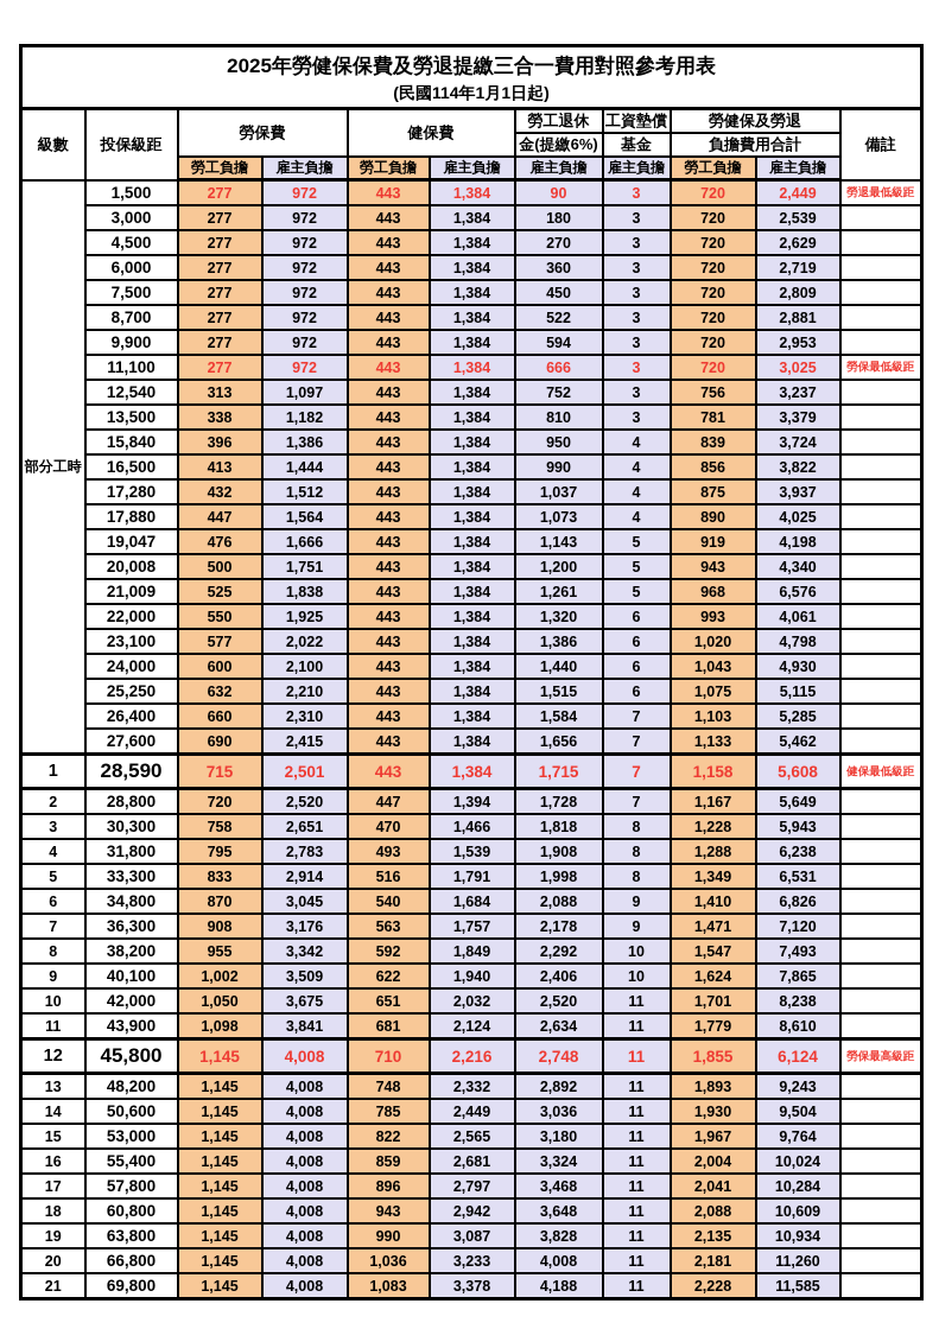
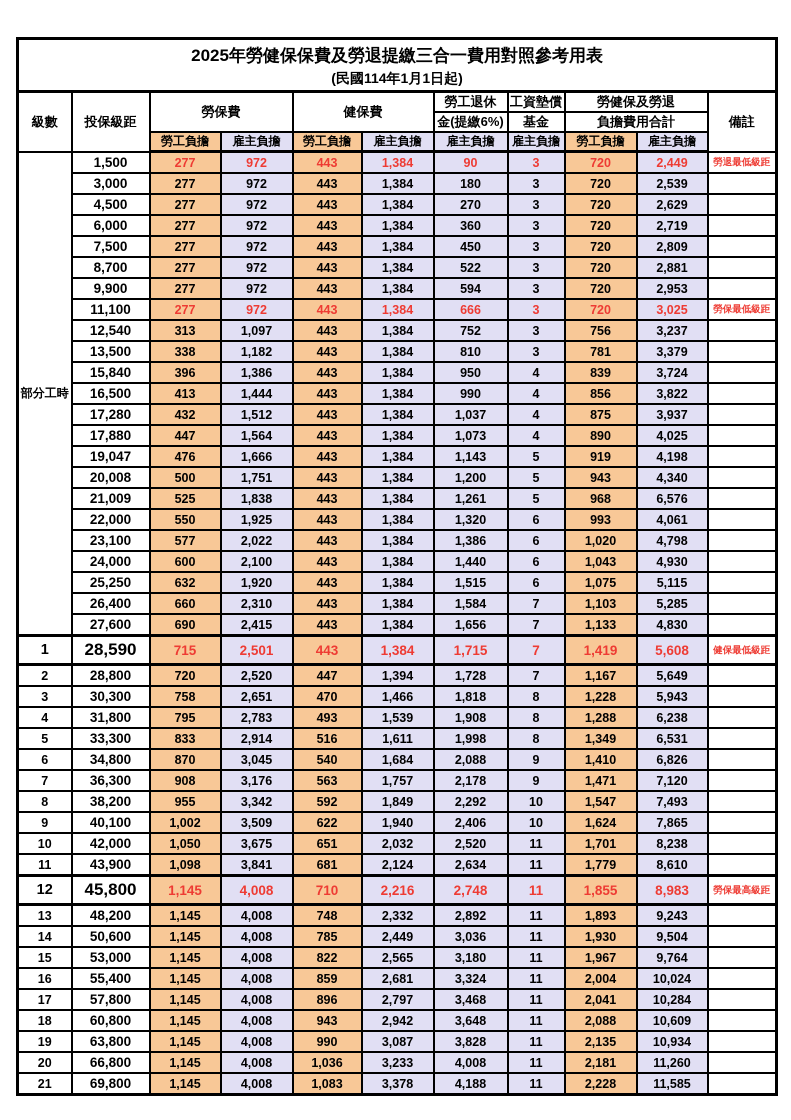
  2025年勞健保保費及勞退提繳三合一費用對照參考用表 (民國114年1月1日起)
  級數	投保級距	勞保費	健保費	勞工退休	工資墊償	勞健保及勞退	備註
  金(提繳6%)	基金	負擔費用合計
  勞工負擔	雇主負擔	勞工負擔	雇主負擔	雇主負擔	雇主負擔	勞工負擔	雇主負擔
  部分工時	1,500	277	972	443	1,384	90	3	720	2,449	勞退最低級距
  3,000	277	972	443	1,384	180	3	720	2,539
  4,500	277	972	443	1,384	270	3	720	2,629
  6,000	277	972	443	1,384	360	3	720	2,719
  7,500	277	972	443	1,384	450	3	720	2,809
  8,700	277	972	443	1,384	522	3	720	2,881
  9,900	277	972	443	1,384	594	3	720	2,953
  11,100	277	972	443	1,384	666	3	720	3,025	勞保最低級距
  12,540	313	1,097	443	1,384	752	3	756	3,237
  13,500	338	1,182	443	1,384	810	3	781	3,379
  15,840	396	1,386	443	1,384	950	4	839	3,724
  16,500	413	1,444	443	1,384	990	4	856	3,822
  17,280	432	1,512	443	1,384	1,037	4	875	3,937
  17,880	447	1,564	443	1,384	1,073	4	890	4,025
  19,047	476	1,666	443	1,384	1,143	5	919	4,198
  20,008	500	1,751	443	1,384	1,200	5	943	4,340
  21,009	525	1,838	443	1,384	1,261	5	968	6,576
  22,000	550	1,925	443	1,384	1,320	6	993	4,061
  23,100	577	2,022	443	1,384	1,386	6	1,020	4,798
  24,000	600	2,100	443	1,384	1,440	6	1,043	4,930
- 25,250	632	2,210	443	1,384	1,515	6	1,075	5,115
+ 25,250	632	1,920	443	1,384	1,515	6	1,075	5,115
  26,400	660	2,310	443	1,384	1,584	7	1,103	5,285
- 27,600	690	2,415	443	1,384	1,656	7	1,133	5,462
+ 27,600	690	2,415	443	1,384	1,656	7	1,133	4,830
- 1	28,590	715	2,501	443	1,384	1,715	7	1,158	5,608	健保最低級距
+ 1	28,590	715	2,501	443	1,384	1,715	7	1,419	5,608	健保最低級距
  2	28,800	720	2,520	447	1,394	1,728	7	1,167	5,649
  3	30,300	758	2,651	470	1,466	1,818	8	1,228	5,943
  4	31,800	795	2,783	493	1,539	1,908	8	1,288	6,238
- 5	33,300	833	2,914	516	1,791	1,998	8	1,349	6,531
+ 5	33,300	833	2,914	516	1,611	1,998	8	1,349	6,531
  6	34,800	870	3,045	540	1,684	2,088	9	1,410	6,826
  7	36,300	908	3,176	563	1,757	2,178	9	1,471	7,120
  8	38,200	955	3,342	592	1,849	2,292	10	1,547	7,493
  9	40,100	1,002	3,509	622	1,940	2,406	10	1,624	7,865
  10	42,000	1,050	3,675	651	2,032	2,520	11	1,701	8,238
  11	43,900	1,098	3,841	681	2,124	2,634	11	1,779	8,610
- 12	45,800	1,145	4,008	710	2,216	2,748	11	1,855	6,124	勞保最高級距
+ 12	45,800	1,145	4,008	710	2,216	2,748	11	1,855	8,983	勞保最高級距
  13	48,200	1,145	4,008	748	2,332	2,892	11	1,893	9,243
  14	50,600	1,145	4,008	785	2,449	3,036	11	1,930	9,504
  15	53,000	1,145	4,008	822	2,565	3,180	11	1,967	9,764
  16	55,400	1,145	4,008	859	2,681	3,324	11	2,004	10,024
  17	57,800	1,145	4,008	896	2,797	3,468	11	2,041	10,284
  18	60,800	1,145	4,008	943	2,942	3,648	11	2,088	10,609
  19	63,800	1,145	4,008	990	3,087	3,828	11	2,135	10,934
  20	66,800	1,145	4,008	1,036	3,233	4,008	11	2,181	11,260
  21	69,800	1,145	4,008	1,083	3,378	4,188	11	2,228	11,585
